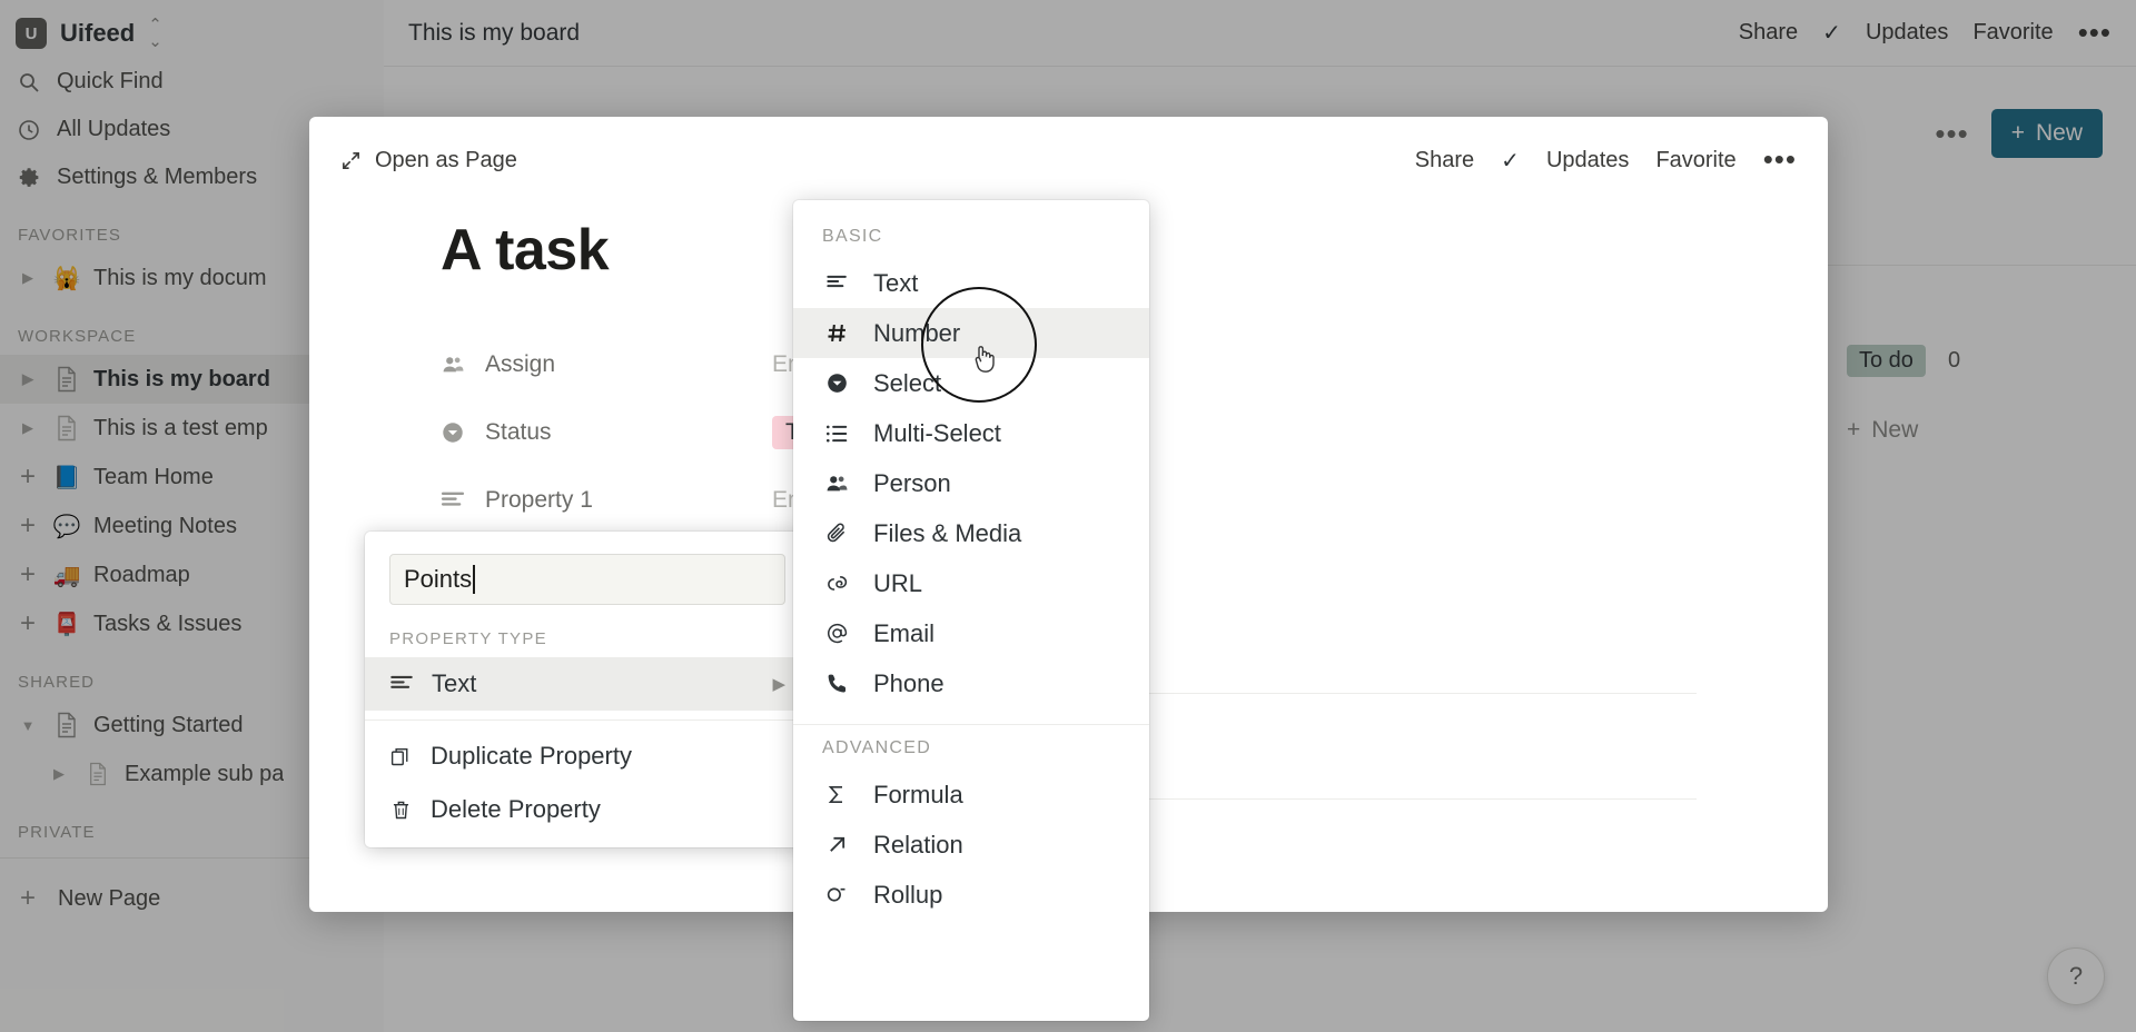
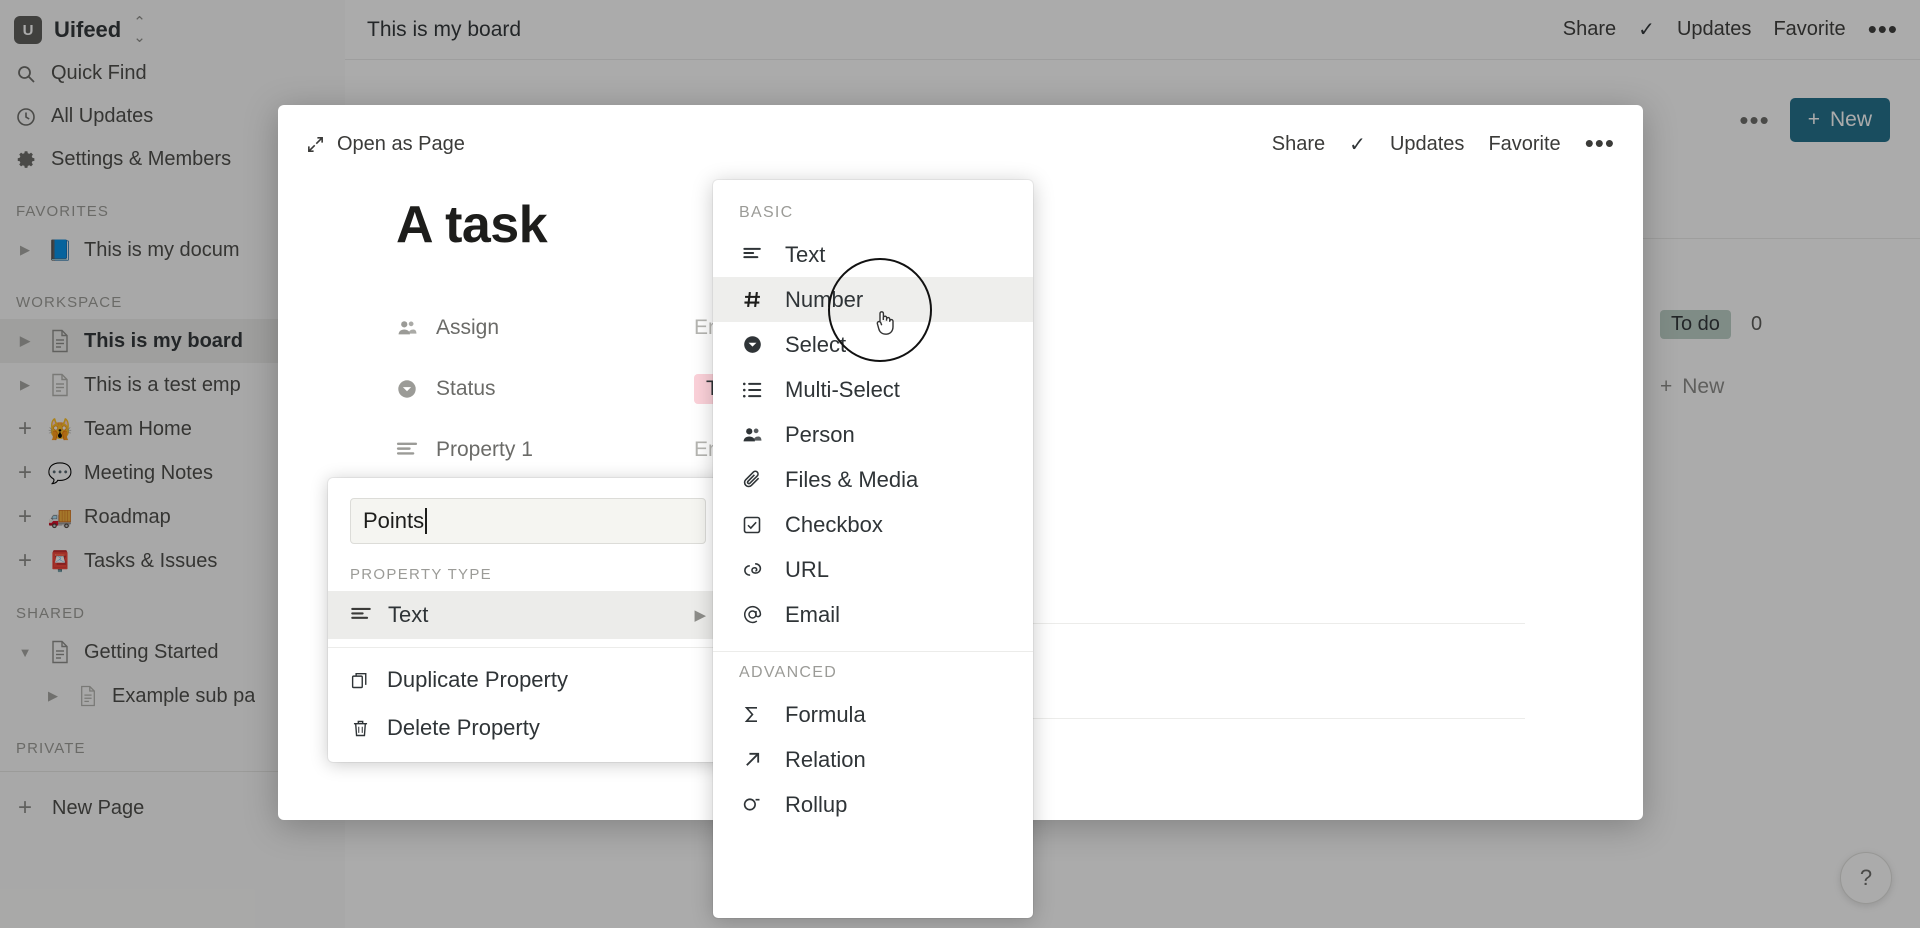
  U
  Uifeed
  ⌃
  ⌄
  Quick Find
  All Updates
  Settings & Members
  FAVORITES
  ▶
- 🙀
+ 📘
  This is my docum
  WORKSPACE
  ▶
  This is my board
  ▶
  This is a test emp
  +
- 📘
+ 🙀
  Team Home
  +
  💬
  Meeting Notes
  +
  🚚
  Roadmap
  +
  📮
  Tasks & Issues
  SHARED
  ▼
  Getting Started
  ▶
  Example sub pa
  PRIVATE
  +
  New Page
  This is my board
  Share
  ✓
  Updates
  Favorite
  •••
  •••
  +
  New
  To do
  0
  +
  New
  ?
  Open as Page
  Share
  ✓
  Updates
  Favorite
  •••
  A task
  Assign
  Status
  Property 1
  Points
  PROPERTY TYPE
  Text
  ▶
  Duplicate Property
  Delete Property
  BASIC
  Text
  Number
  Select
  Multi-Select
  Person
  Files & Media
+ Checkbox
  URL
  Email
- Phone
  ADVANCED
  Formula
  Relation
  Rollup
